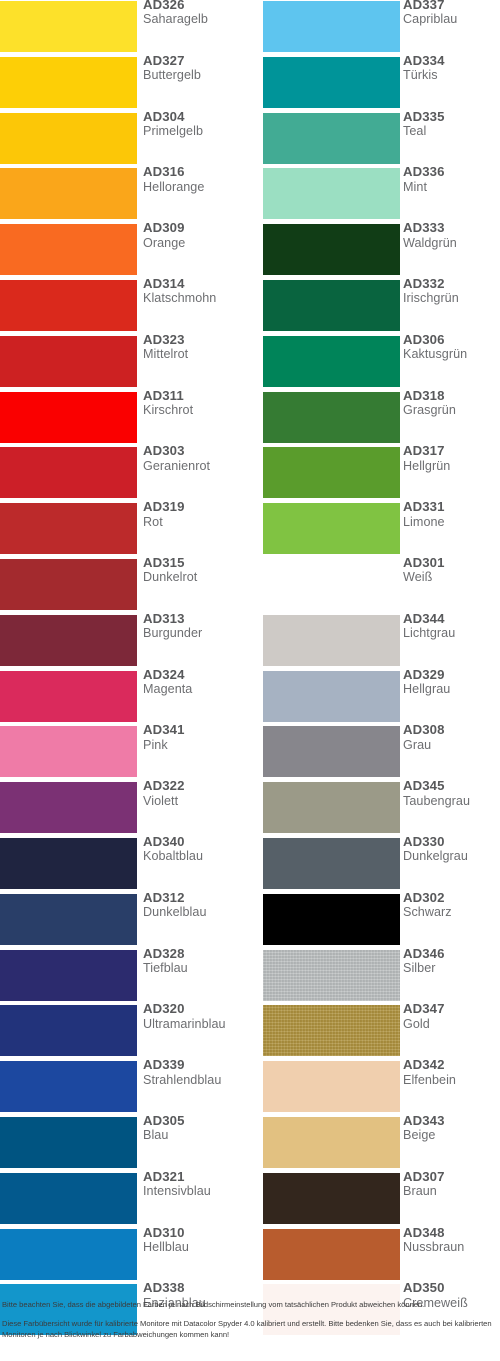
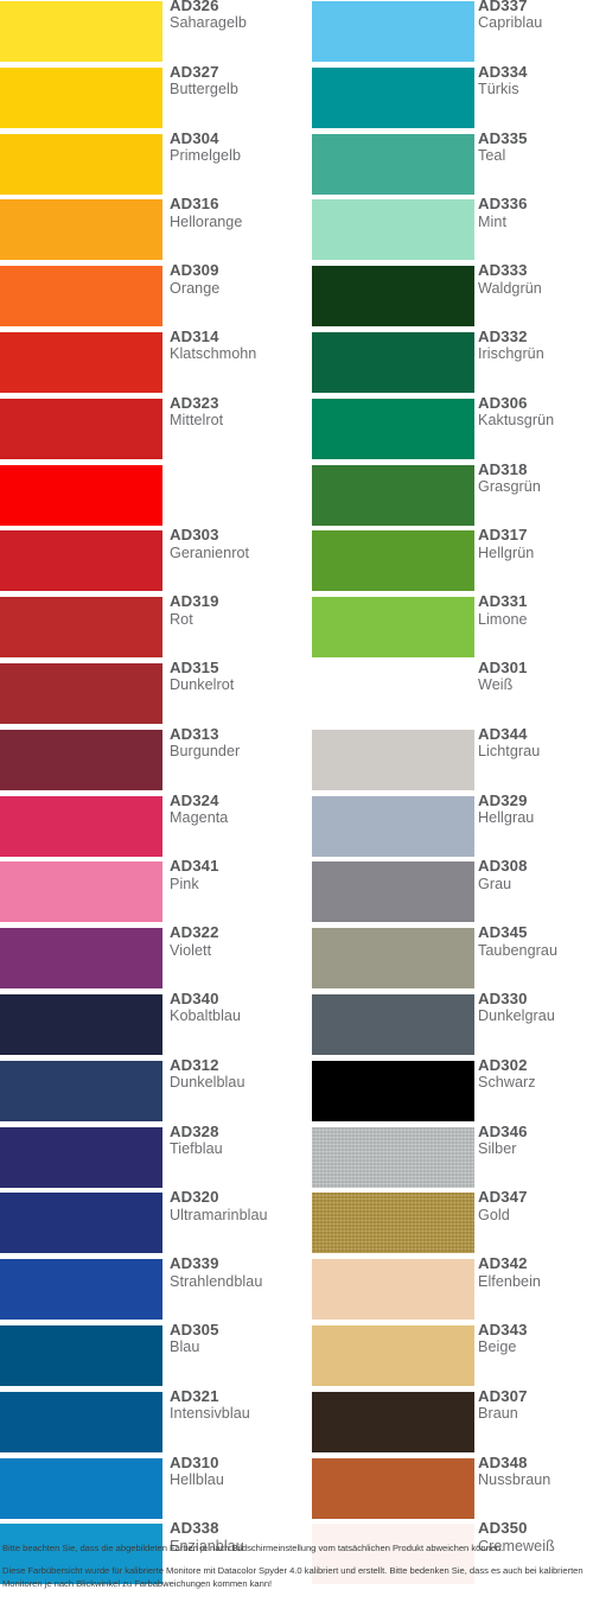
  AD326
  Saharagelb
  AD327
  Buttergelb
  AD304
  Primelgelb
  AD316
  Hellorange
  AD309
  Orange
  AD314
  Klatschmohn
  AD323
  Mittelrot
- AD311
- Kirschrot
  AD303
  Geranienrot
  AD319
  Rot
  AD315
  Dunkelrot
  AD313
  Burgunder
  AD324
  Magenta
  AD341
  Pink
  AD322
  Violett
  AD340
  Kobaltblau
  AD312
  Dunkelblau
  AD328
  Tiefblau
  AD320
  Ultramarinblau
  AD339
  Strahlendblau
  AD305
  Blau
  AD321
  Intensivblau
  AD310
  Hellblau
  AD338
  Enzianblau
  AD337
  Capriblau
  AD334
  Türkis
  AD335
  Teal
  AD336
  Mint
  AD333
  Waldgrün
  AD332
  Irischgrün
  AD306
  Kaktusgrün
  AD318
  Grasgrün
  AD317
  Hellgrün
  AD331
  Limone
  AD301
  Weiß
  AD344
  Lichtgrau
  AD329
  Hellgrau
  AD308
  Grau
  AD345
  Taubengrau
  AD330
  Dunkelgrau
  AD302
  Schwarz
  AD346
  Silber
  AD347
  Gold
  AD342
  Elfenbein
  AD343
  Beige
  AD307
  Braun
  AD348
  Nussbraun
  AD350
  Cremeweiß
  Bitte beachten Sie, dass die abgebildeten Farben je nach Bildschirmeinstellung vom tatsächlichen Produkt abweichen können.
  Diese Farbübersicht wurde für kalibrierte Monitore mit Datacolor Spyder 4.0 kalibriert und erstellt. Bitte bedenken Sie, dass es auch bei kalibrierten Monitoren je nach Blickwinkel zu Farbabweichungen kommen kann!
